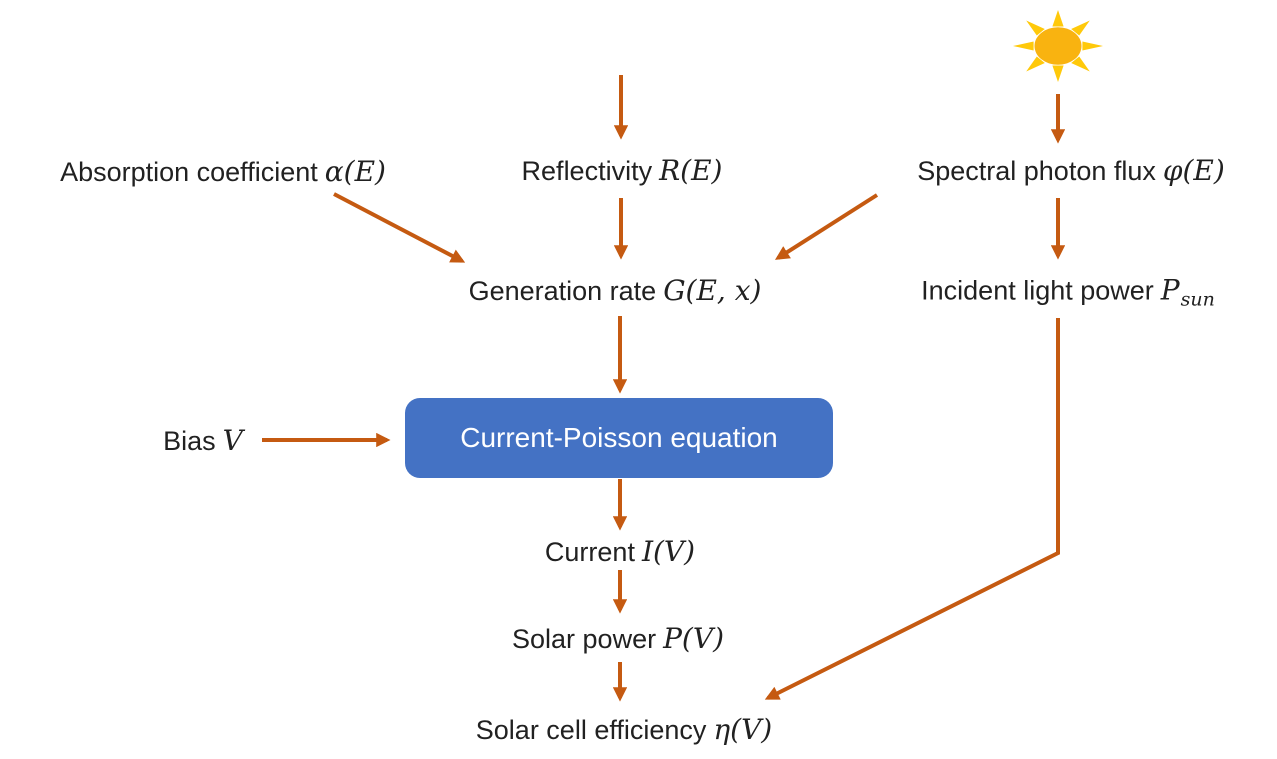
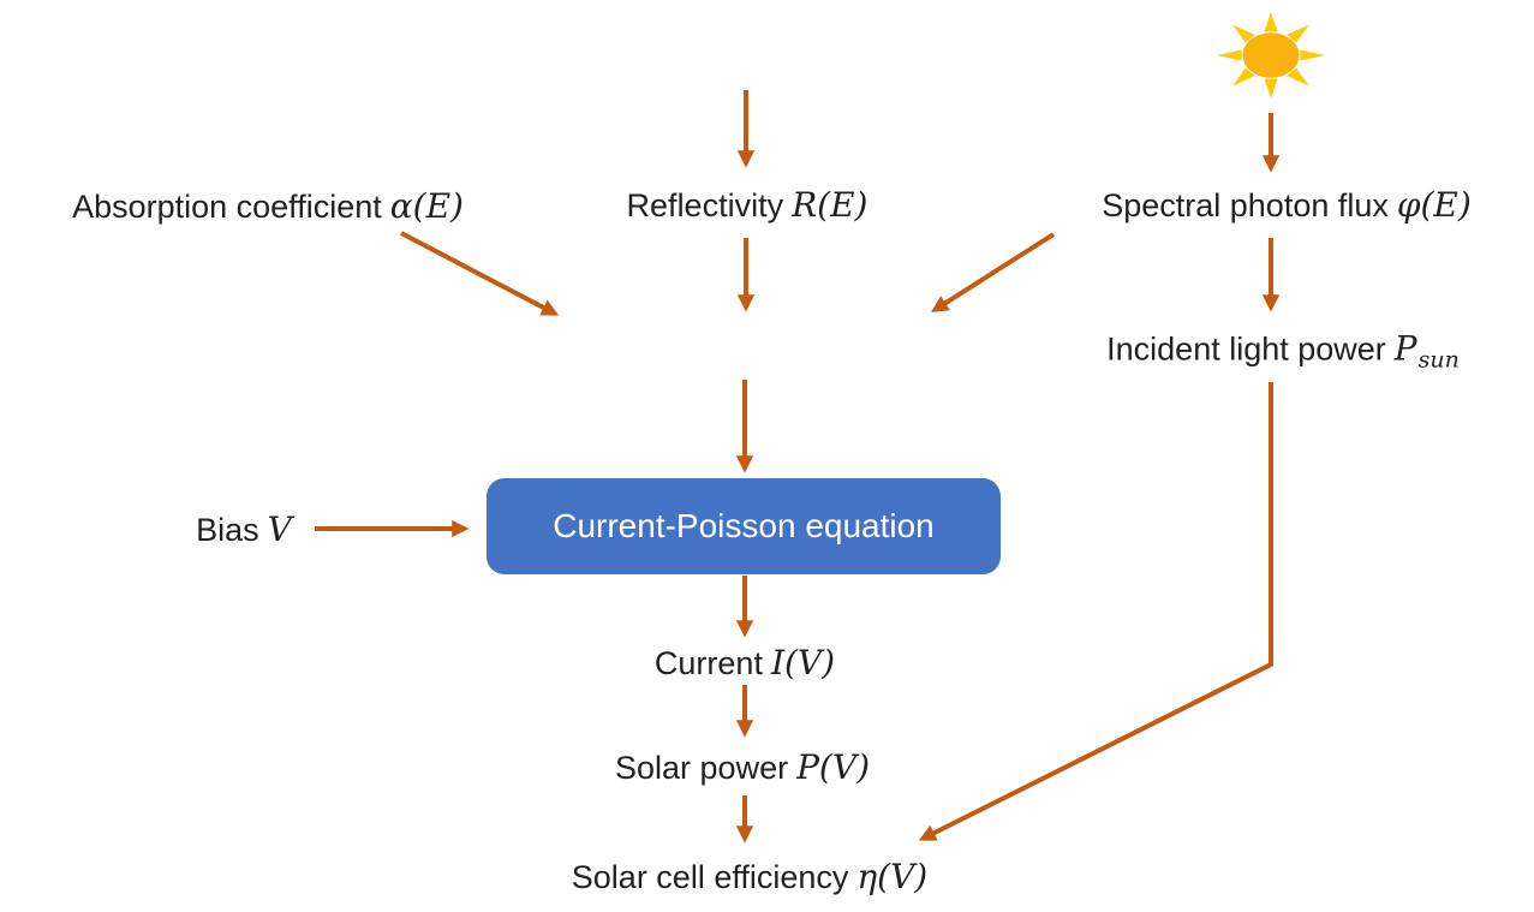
  Absorption coefficient α(E)
  Reflectivity R(E)
  Spectral photon flux φ(E)
- Generation rate G(E, x)
  Incident light power Psun
  Bias V
  Current-Poisson equation
  Current I(V)
  Solar power P(V)
  Solar cell efficiency η(V)
